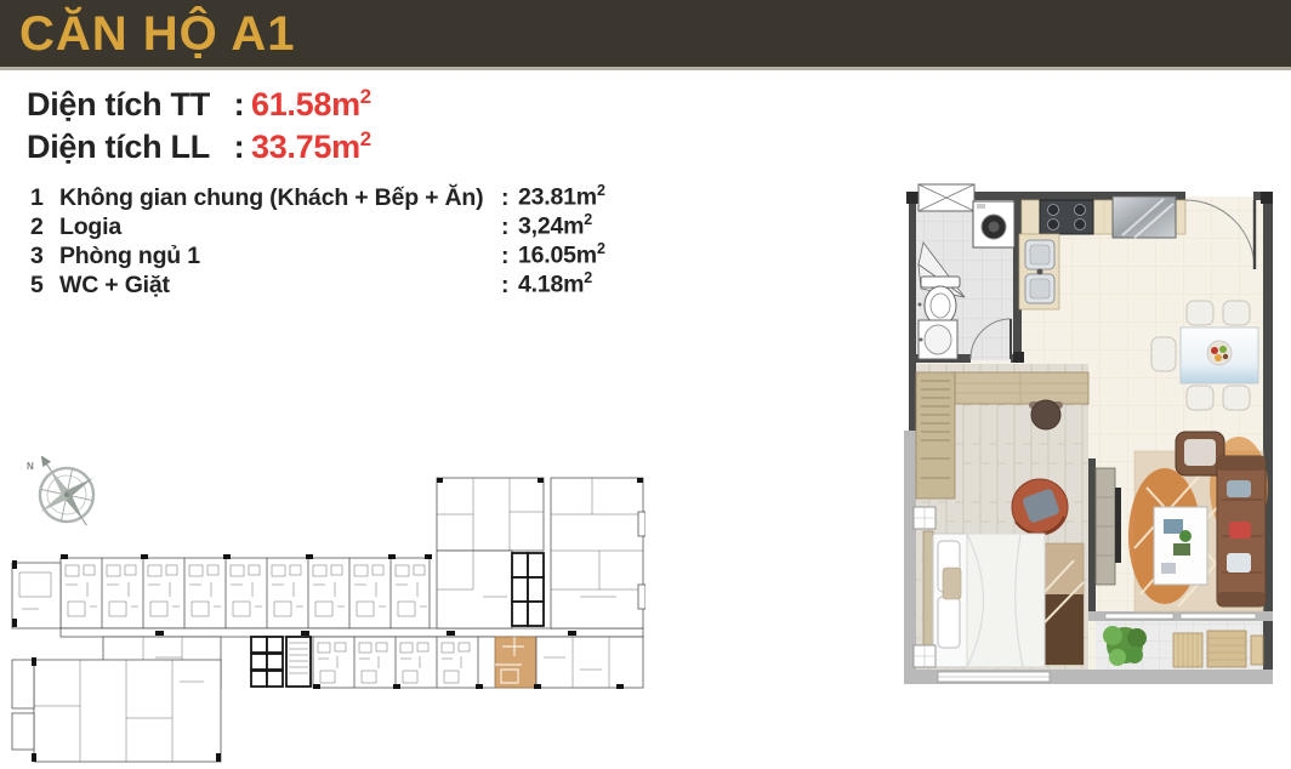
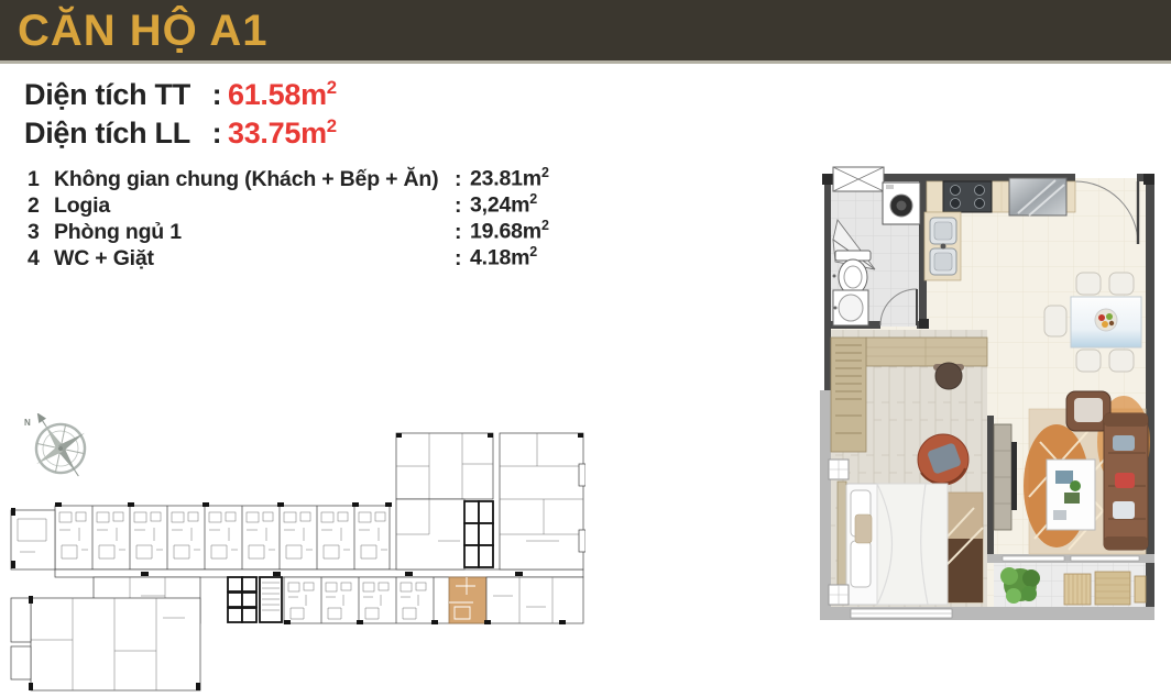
  CĂN HỘ A1
  Diện tích TT
  :
  61.58m2
  Diện tích LL
  :
  33.75m2
  1
  Không gian chung (Khách + Bếp + Ăn)
  :
  23.81m2
  2
  Logia
  :
  3,24m2
  3
  Phòng ngủ 1
  :
- 16.05m2
+ 19.68m2
- 5
+ 4
  WC + Giặt
  :
  4.18m2
  N
